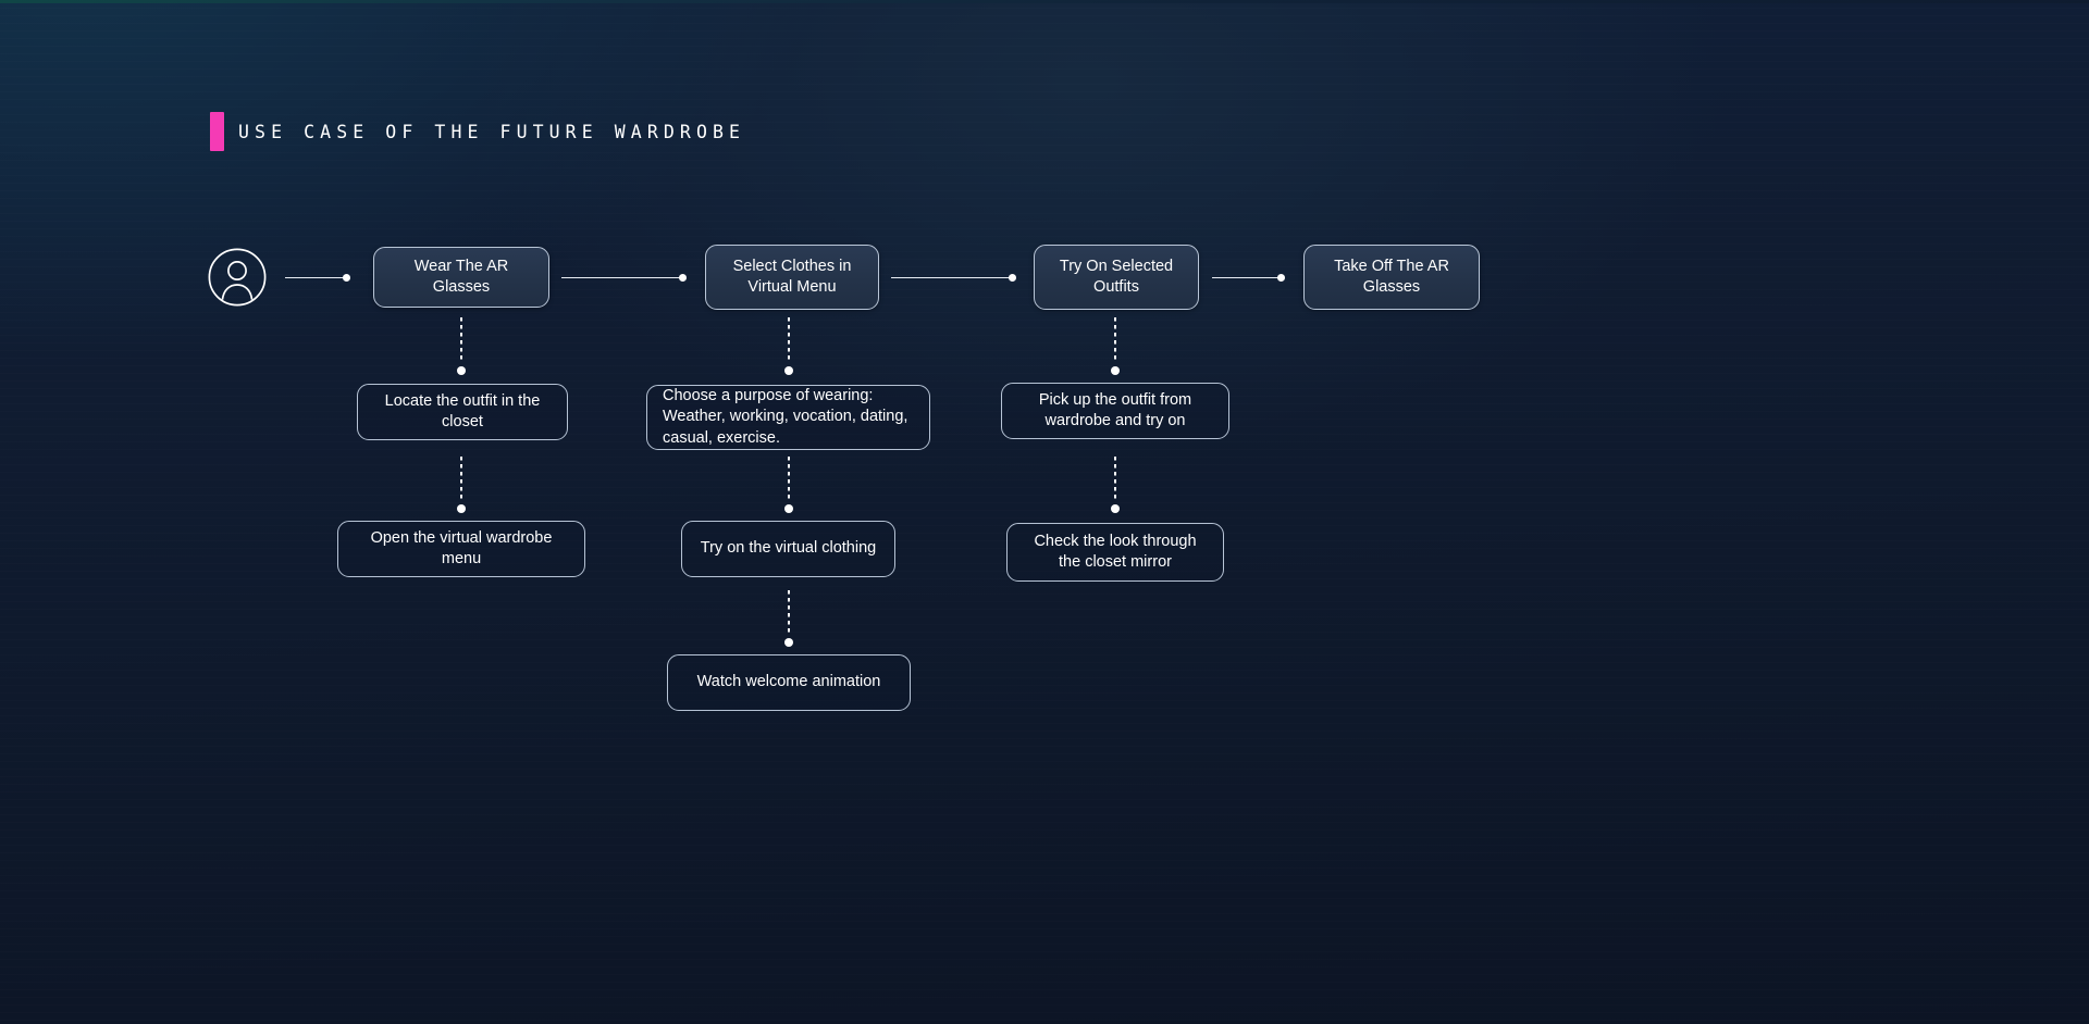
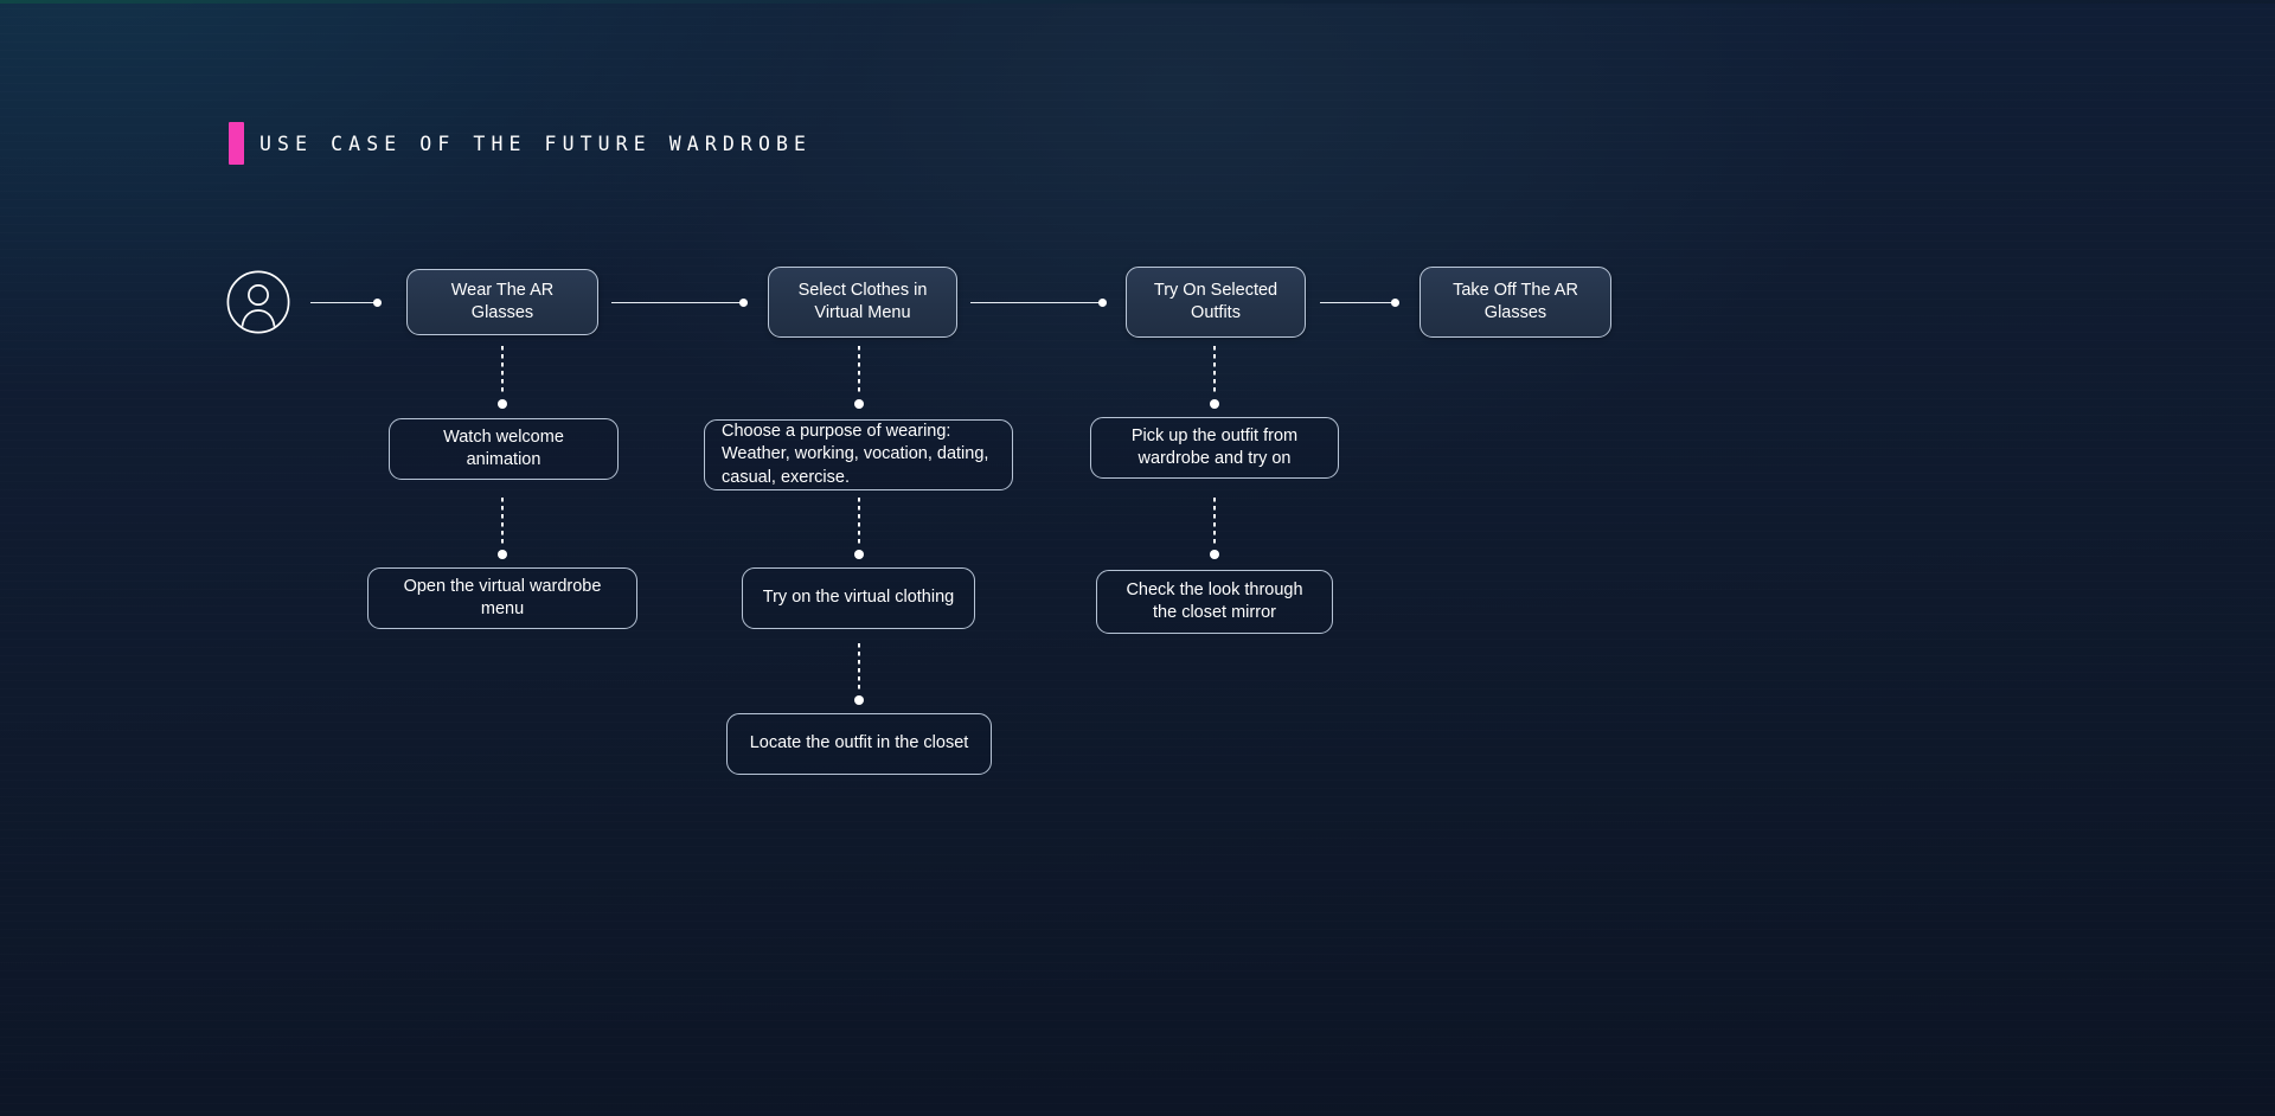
  USE CASE OF THE FUTURE WARDROBE
  Wear The AR Glasses
  Select Clothes in
  Virtual Menu
  Try On Selected
  Outfits
  Take Off The AR
  Glasses
- Locate the outfit in the closet
+ Watch welcome animation
  Open the virtual wardrobe menu
  Choose a purpose of wearing:
  Weather, working, vocation, dating,
  casual, exercise.
  Try on the virtual clothing
- Watch welcome animation
+ Locate the outfit in the closet
  Pick up the outfit from
  wardrobe and try on
  Check the look through
  the closet mirror
